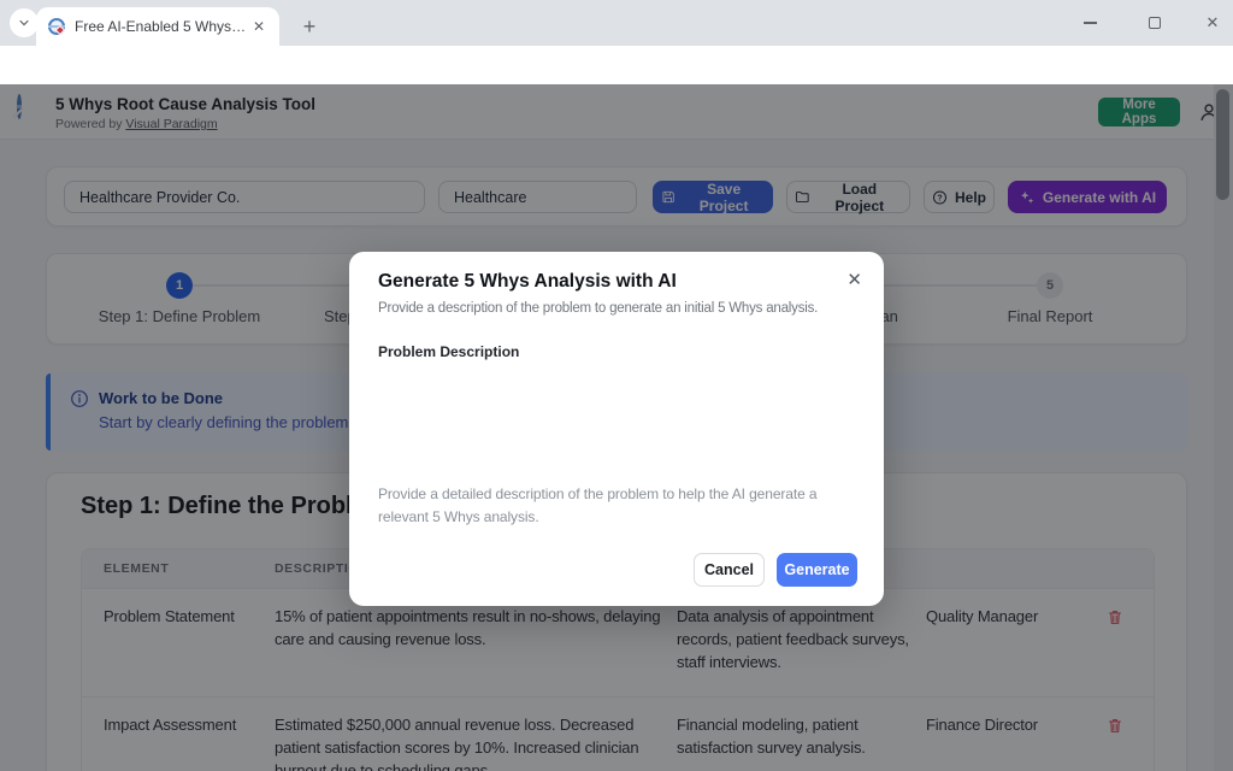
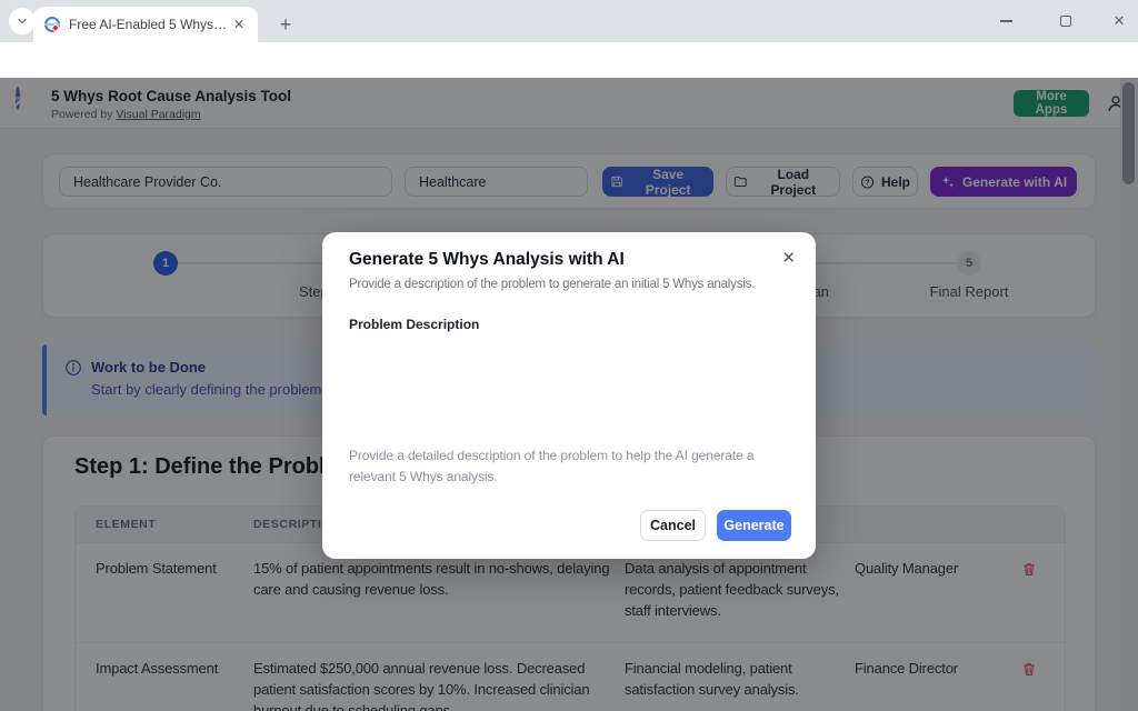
  Free AI-Enabled 5 Whys R
  ✕
  +
  ✕
  5 Whys Root Cause Analysis Tool
  Powered by Visual Paradigm
  More Apps
  Healthcare Provider Co.
  Healthcare
  Save Project
  Load Project
  Help
  Generate with AI
  1
  5
- Step 1: Define Problem
  Final Report
  Work to be Done
  Step 1: Define the Prob
  ELEMENT
  DESCRIPTI
  Problem Statement
  15% of patient appointments result in no-shows, delaying care and causing revenue loss.
  Data analysis of appointment records, patient feedback surveys, staff interviews.
  Quality Manager
  Impact Assessment
  Estimated $250,000 annual revenue loss. Decreased patient satisfaction scores by 10%. Increased clinician burnout due to scheduling gaps.
  Financial modeling, patient satisfaction survey analysis.
  Finance Director
  ✕
  Generate 5 Whys Analysis with AI
  Provide a description of the problem to generate an initial 5 Whys analysis.
  Problem Description
  Provide a detailed description of the problem to help the AI generate a relevant 5 Whys analysis.
  Cancel
  Generate
